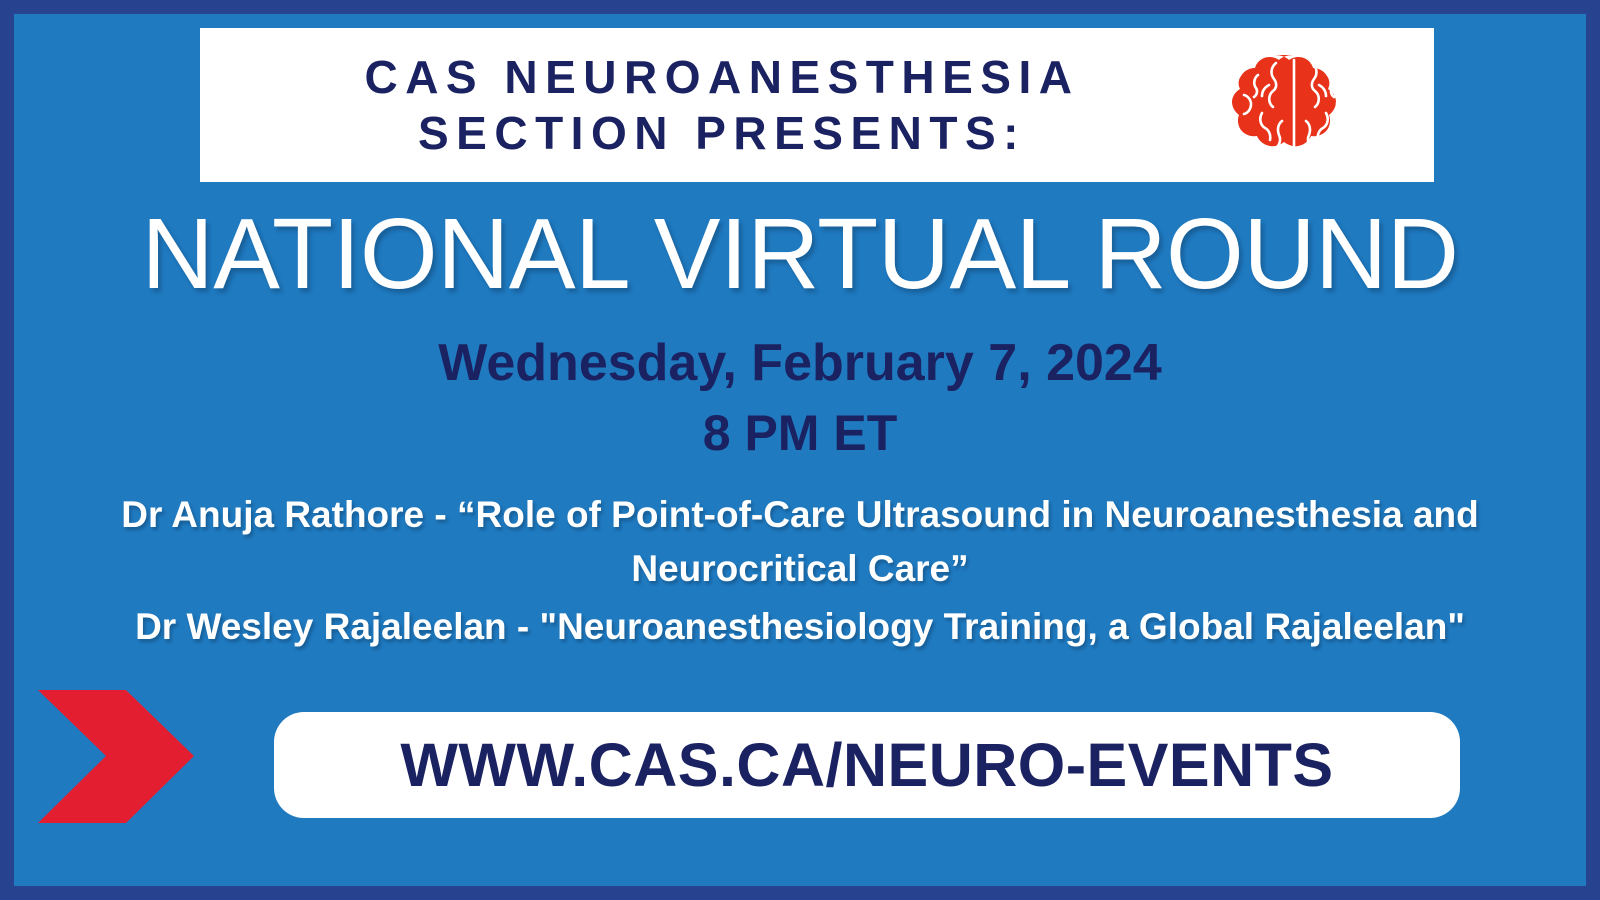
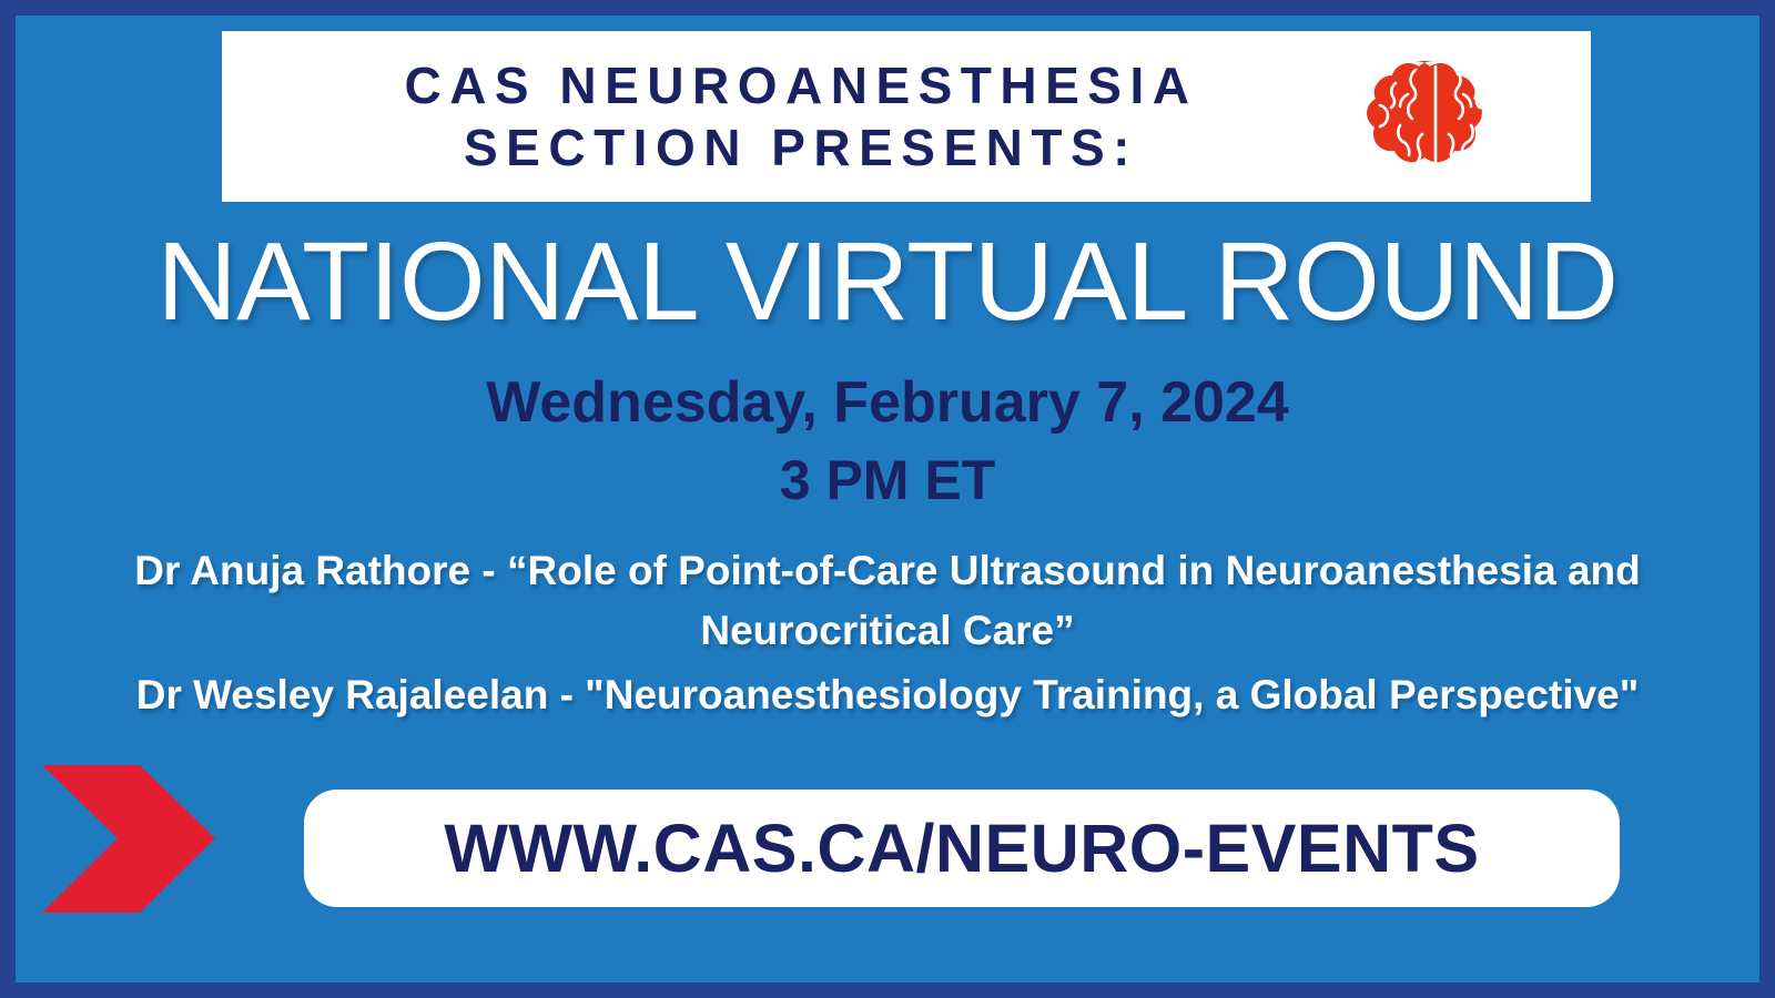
  CAS NEUROANESTHESIA
  SECTION PRESENTS:
  NATIONAL VIRTUAL ROUND
  Wednesday, February 7, 2024
- 8 PM ET
+ 3 PM ET
  Dr Anuja Rathore - “Role of Point-of-Care Ultrasound in Neuroanesthesia and Neurocritical Care”
- Dr Wesley Rajaleelan - "Neuroanesthesiology Training, a Global Rajaleelan"
+ Dr Wesley Rajaleelan - "Neuroanesthesiology Training, a Global Perspective"
  WWW.CAS.CA/NEURO-EVENTS
